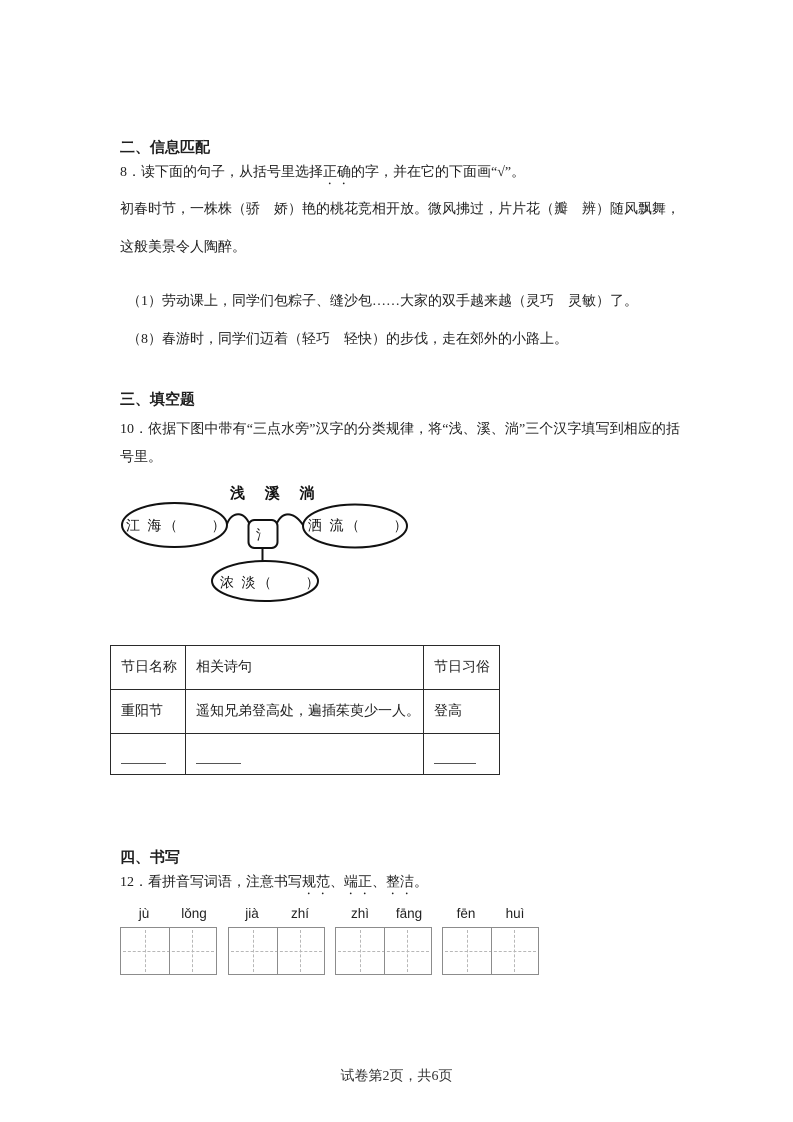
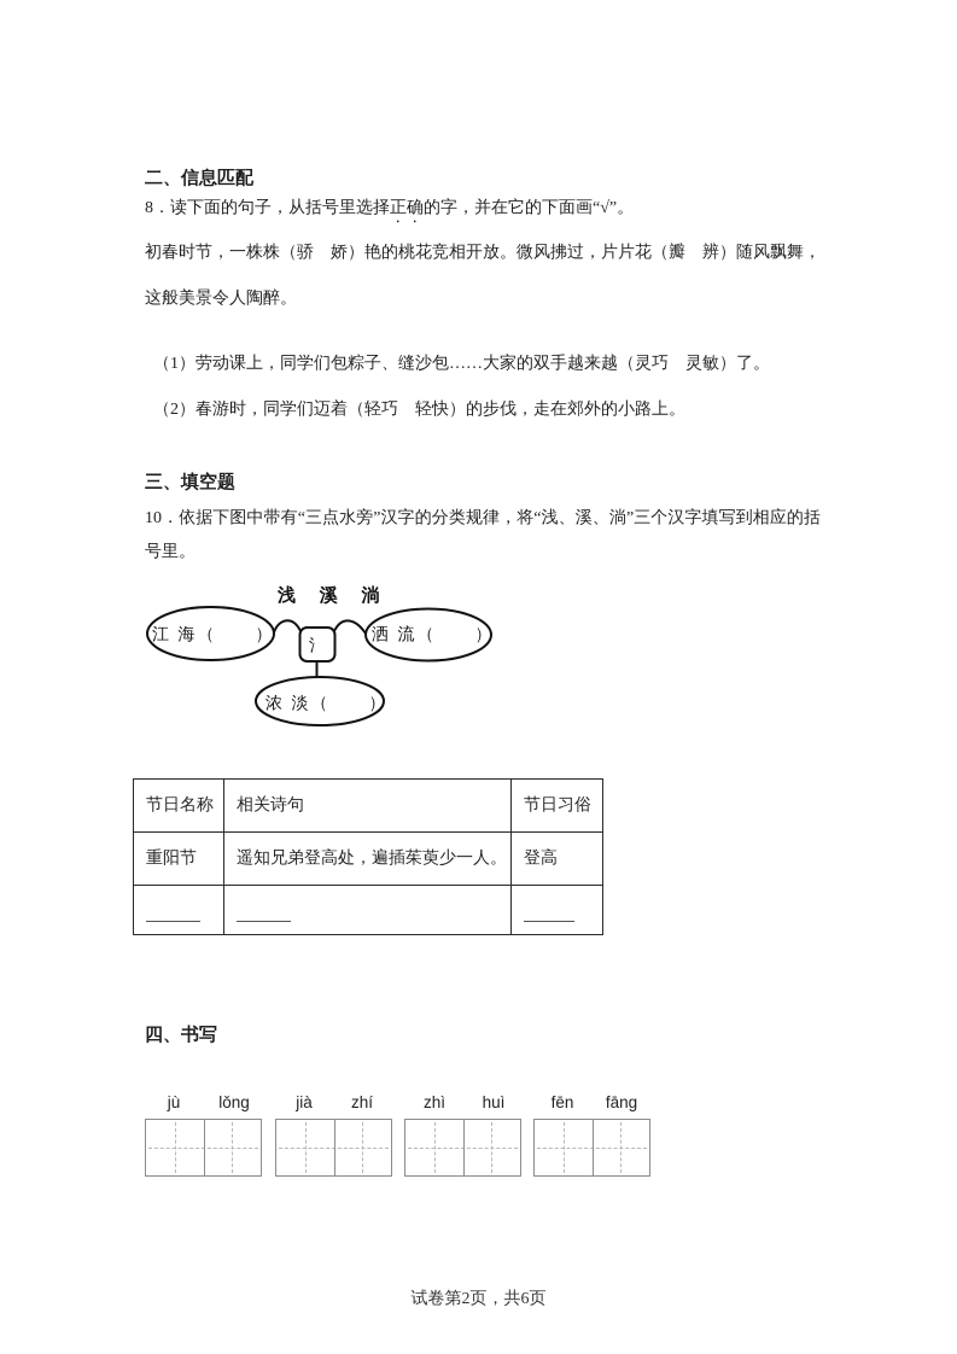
  二、信息匹配
  8．读下面的句子，从括号里选择正确的字，并在它的下面画“√”。
  初春时节，一株株（骄 娇）艳的桃花竞相开放。微风拂过，片片花（瓣 辨）随风飘舞，这般美景令人陶醉。
  （1）劳动课上，同学们包粽子、缝沙包……大家的双手越来越（灵巧 灵敏）了。
- （8）春游时，同学们迈着（轻巧 轻快）的步伐，走在郊外的小路上。
+ （2）春游时，同学们迈着（轻巧 轻快）的步伐，走在郊外的小路上。
  三、填空题
  10．依据下图中带有“三点水旁”汉字的分类规律，将“浅、溪、淌”三个汉字填写到相应的括号里。
  浅 溪 淌
  氵
  江 海（ ）
  洒 流（ ）
  浓 淡（ ）
  节日名称
  相关诗句
  节日习俗
  重阳节
  遥知兄弟登高处，遍插茱萸少一人。
  登高
  四、书写
- 12．看拼音写词语，注意书写规范、端正、整洁。
  jù
  lǒng
  jià
  zhí
  zhì
- fāng
+ huì
  fēn
- huì
+ fāng
  试卷第2页，共6页
